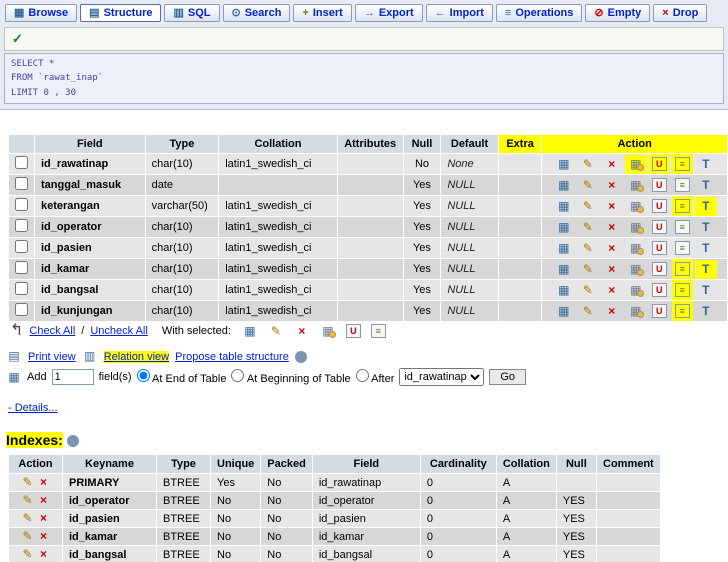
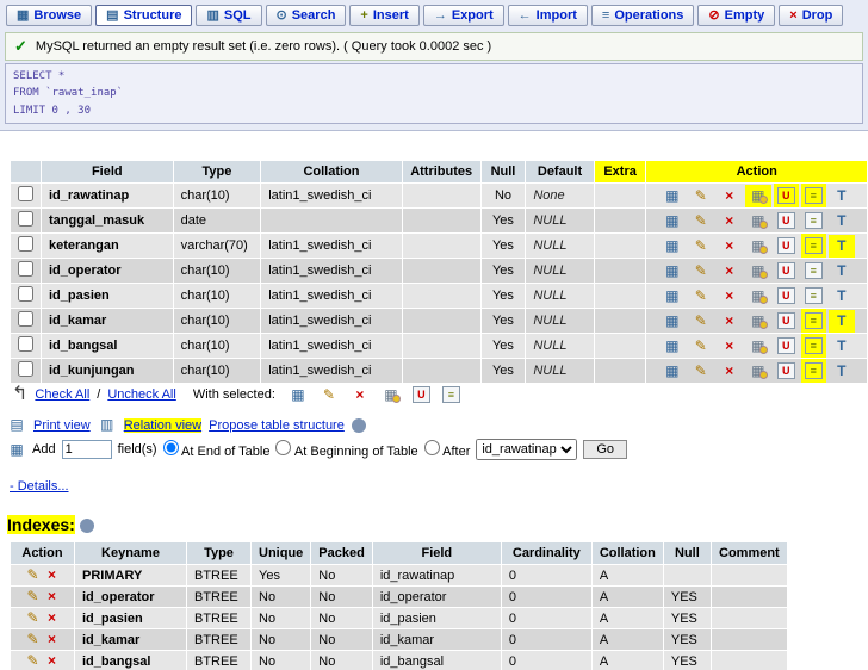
  ▦
  Browse
  ▤
  Structure
  ▥
  SQL
  ⊙
  Search
  +
  Insert
  →
  Export
  ←
  Import
  ≡
  Operations
  ⊘
  Empty
  ×
  Drop
  ✓
+ MySQL returned an empty result set (i.e. zero rows). ( Query took 0.0002 sec )
  SELECT *
  FROM `rawat_inap`
  LIMIT 0 , 30
  	Field	Type	Collation	Attributes	Null	Default	Extra	Action
  	id_rawatinap	char(10)	latin1_swedish_ci		No	None		▦ ✎ × ▦ U ≡ T
  	tanggal_masuk	date			Yes	NULL		▦ ✎ × ▦ U ≡ T
- 	keterangan	varchar(50)	latin1_swedish_ci		Yes	NULL		▦ ✎ × ▦ U ≡ T
+ 	keterangan	varchar(70)	latin1_swedish_ci		Yes	NULL		▦ ✎ × ▦ U ≡ T
  	id_operator	char(10)	latin1_swedish_ci		Yes	NULL		▦ ✎ × ▦ U ≡ T
  	id_pasien	char(10)	latin1_swedish_ci		Yes	NULL		▦ ✎ × ▦ U ≡ T
  	id_kamar	char(10)	latin1_swedish_ci		Yes	NULL		▦ ✎ × ▦ U ≡ T
  	id_bangsal	char(10)	latin1_swedish_ci		Yes	NULL		▦ ✎ × ▦ U ≡ T
  	id_kunjungan	char(10)	latin1_swedish_ci		Yes	NULL		▦ ✎ × ▦ U ≡ T
  ↰
  Check All
  /
  Uncheck All
  With selected:
  ▦ ✎ × ▦ U ≡
  ▤
  Print view
  ▥
  Relation view
  Propose table structure
  ▦
  Add
  1
  field(s)
  At End of Table
  At Beginning of Table
  After
  id_rawatinap
  Go
  - Details...
  Indexes:
  Action	Keyname	Type	Unique	Packed	Field	Cardinality	Collation	Null	Comment
  ✎ ×	PRIMARY	BTREE	Yes	No	id_rawatinap	0	A
  ✎ ×	id_operator	BTREE	No	No	id_operator	0	A	YES
  ✎ ×	id_pasien	BTREE	No	No	id_pasien	0	A	YES
  ✎ ×	id_kamar	BTREE	No	No	id_kamar	0	A	YES
  ✎ ×	id_bangsal	BTREE	No	No	id_bangsal	0	A	YES
